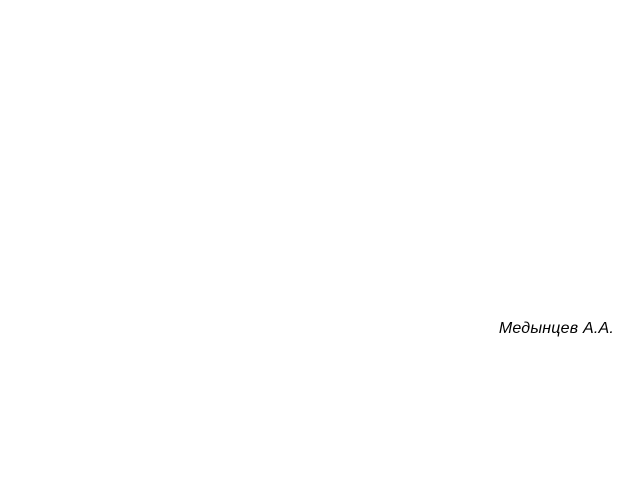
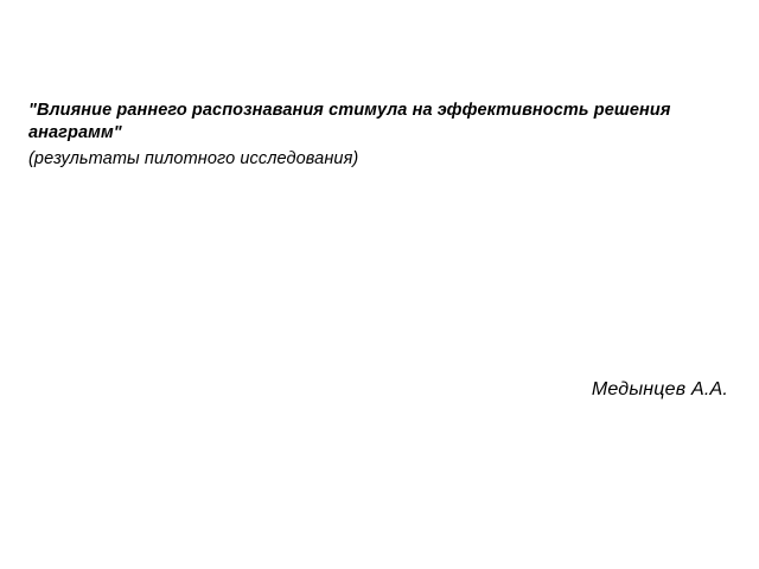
+ "Влияние раннего распознавания стимула на эффективность решения анаграмм"
+ (результаты пилотного исследования)
  Медынцев А.А.
